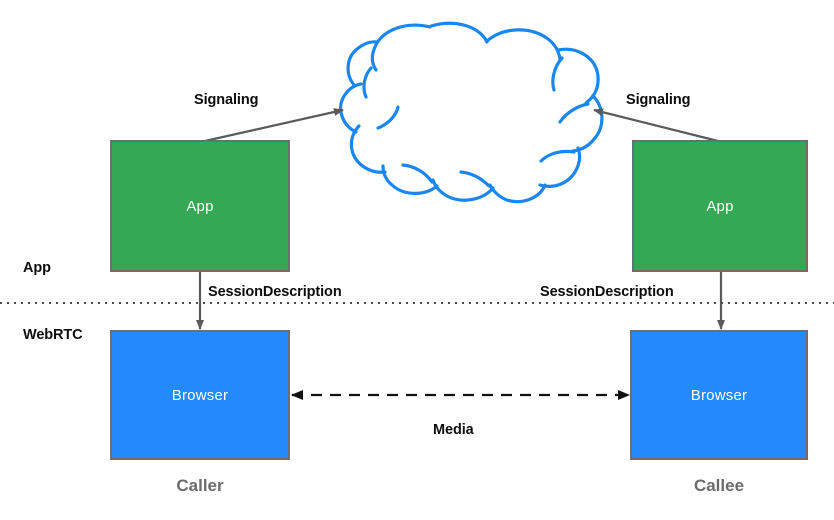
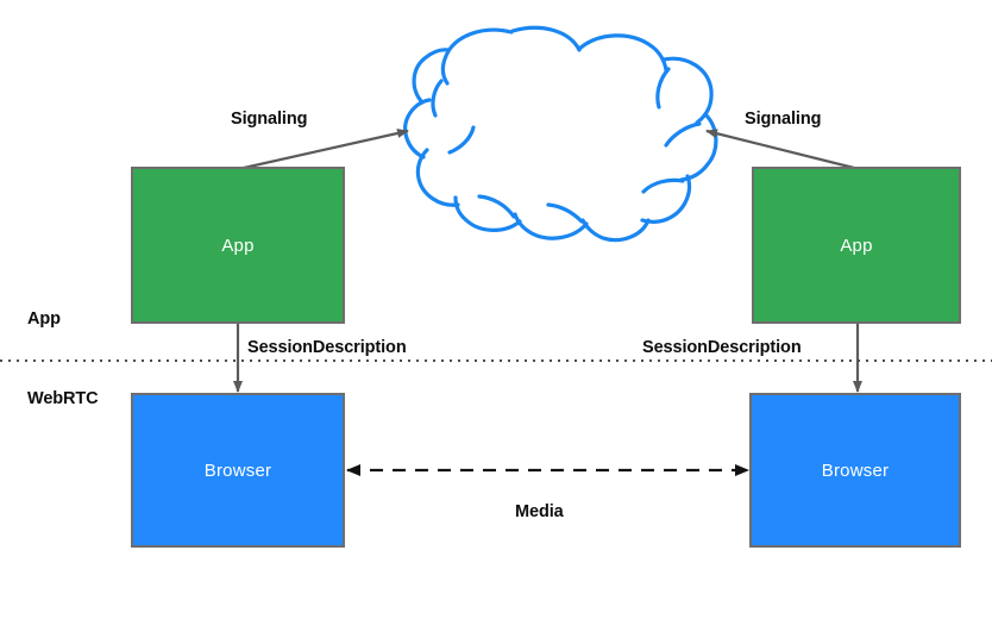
  App
  App
  Browser
  Browser
  Signaling
  Signaling
  SessionDescription
  SessionDescription
  Media
  App
  WebRTC
- Caller
- Callee
